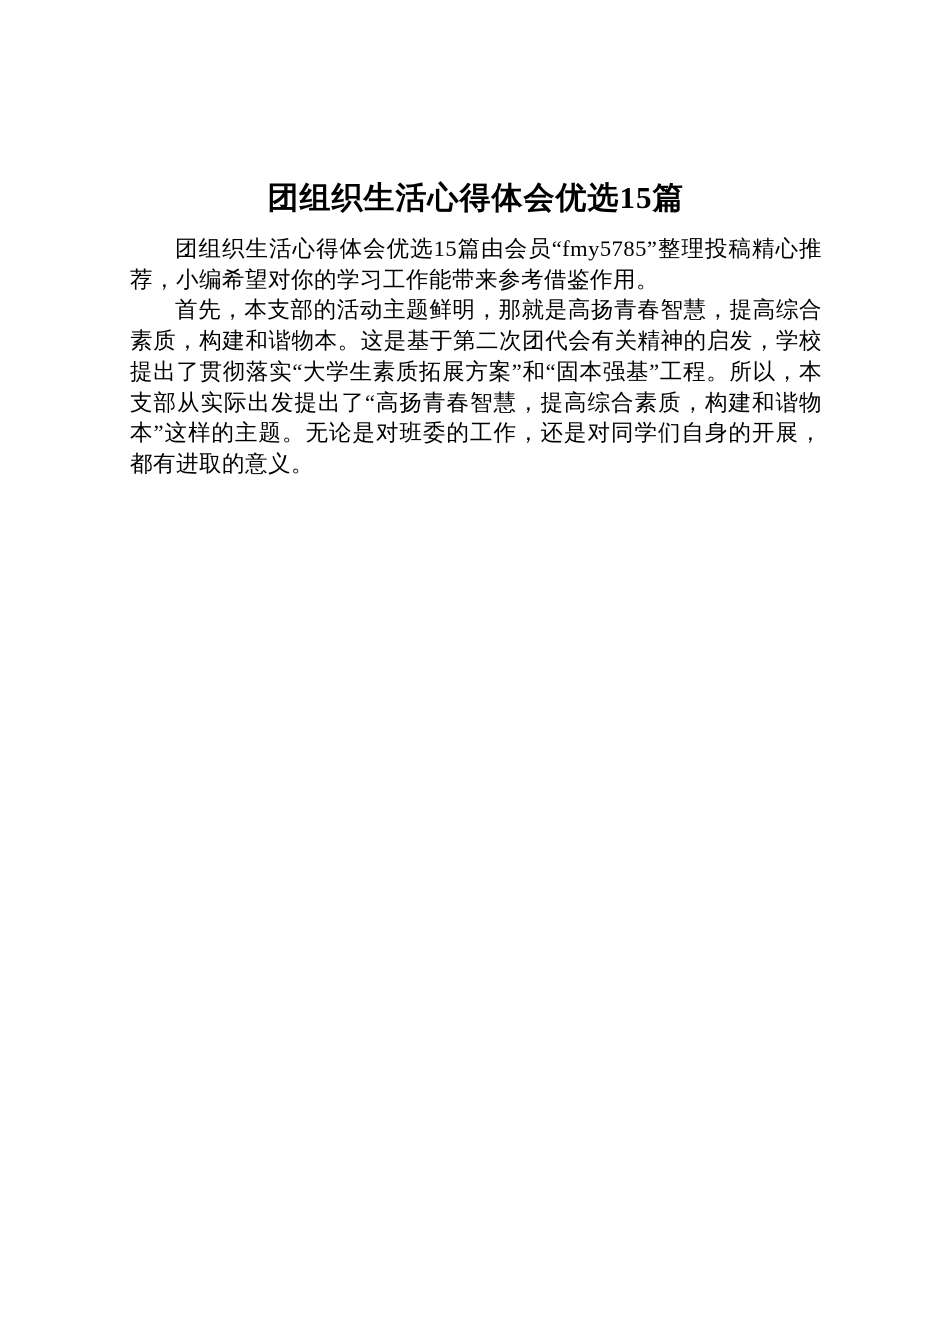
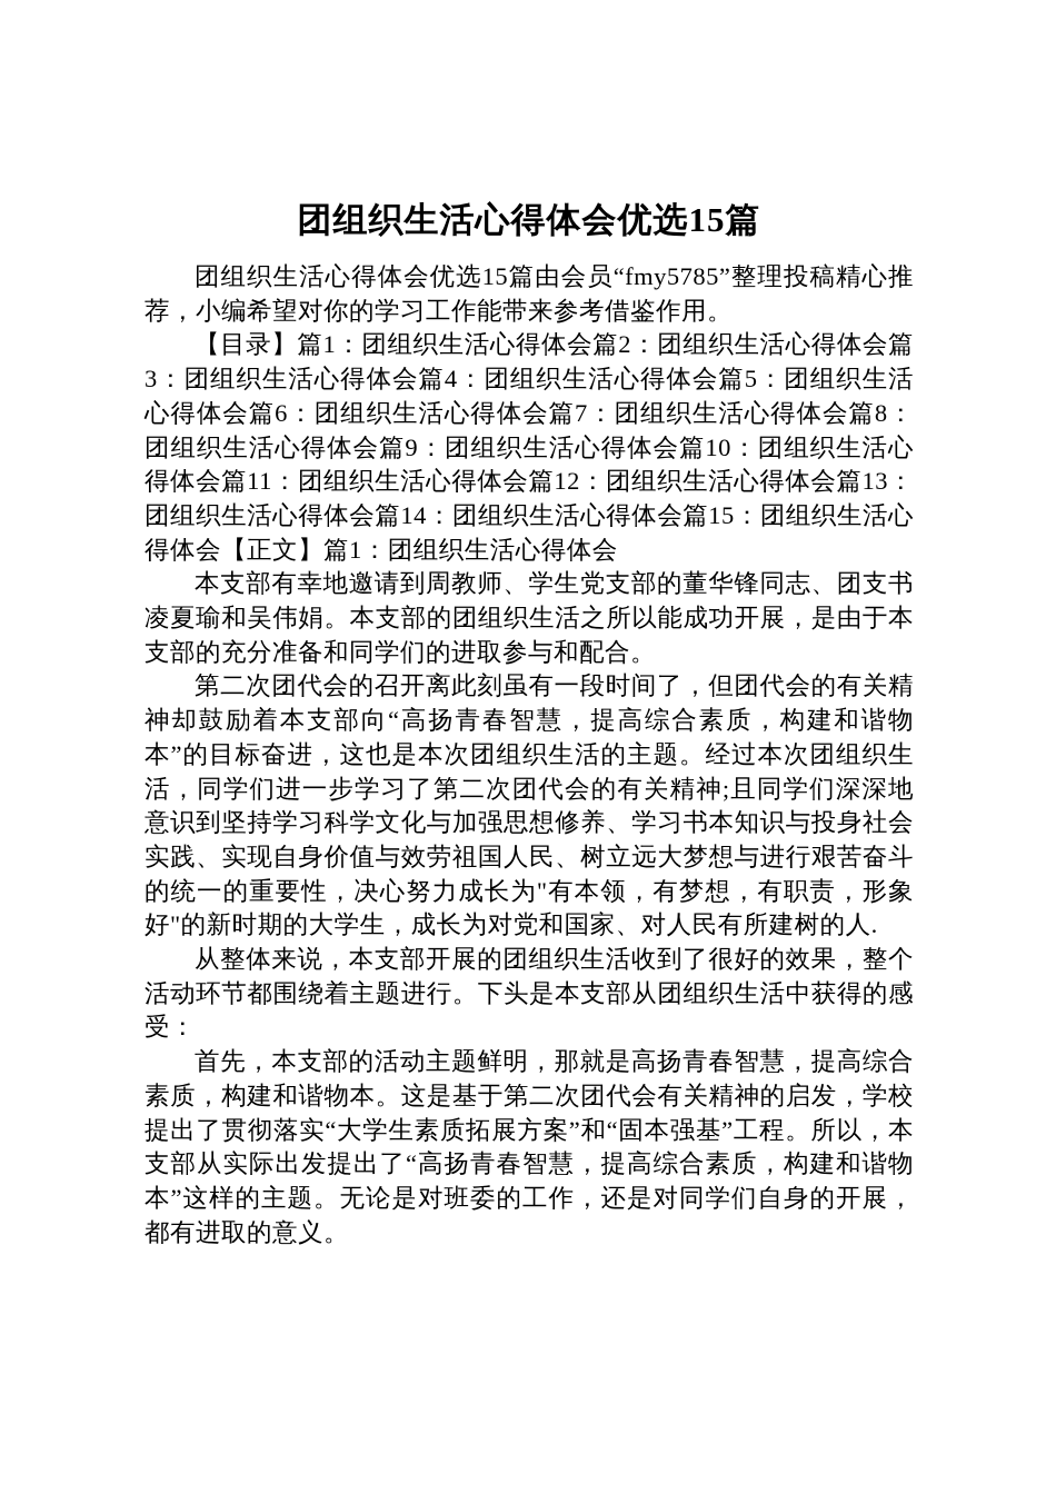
  团组织生活心得体会优选15篇
  团组织生活心得体会优选15篇由会员“fmy5785”整理投稿精心推荐，小编希望对你的学习工作能带来参考借鉴作用。
+ 【目录】篇1：团组织生活心得体会篇2：团组织生活心得体会篇3：团组织生活心得体会篇4：团组织生活心得体会篇5：团组织生活心得体会篇6：团组织生活心得体会篇7：团组织生活心得体会篇8：团组织生活心得体会篇9：团组织生活心得体会篇10：团组织生活心得体会篇11：团组织生活心得体会篇12：团组织生活心得体会篇13：团组织生活心得体会篇14：团组织生活心得体会篇15：团组织生活心得体会【正文】篇1：团组织生活心得体会
+ 本支部有幸地邀请到周教师、学生党支部的董华锋同志、团支书凌夏瑜和吴伟娟。本支部的团组织生活之所以能成功开展，是由于本支部的充分准备和同学们的进取参与和配合。
+ 第二次团代会的召开离此刻虽有一段时间了，但团代会的有关精神却鼓励着本支部向“高扬青春智慧，提高综合素质，构建和谐物本”的目标奋进，这也是本次团组织生活的主题。经过本次团组织生活，同学们进一步学习了第二次团代会的有关精神;且同学们深深地意识到坚持学习科学文化与加强思想修养、学习书本知识与投身社会实践、实现自身价值与效劳祖国人民、树立远大梦想与进行艰苦奋斗的统一的重要性，决心努力成长为"有本领，有梦想，有职责，形象好"的新时期的大学生，成长为对党和国家、对人民有所建树的人.
+ 从整体来说，本支部开展的团组织生活收到了很好的效果，整个活动环节都围绕着主题进行。下头是本支部从团组织生活中获得的感受：
  首先，本支部的活动主题鲜明，那就是高扬青春智慧，提高综合素质，构建和谐物本。这是基于第二次团代会有关精神的启发，学校提出了贯彻落实“大学生素质拓展方案”和“固本强基”工程。所以，本支部从实际出发提出了“高扬青春智慧，提高综合素质，构建和谐物本”这样的主题。无论是对班委的工作，还是对同学们自身的开展，都有进取的意义。
